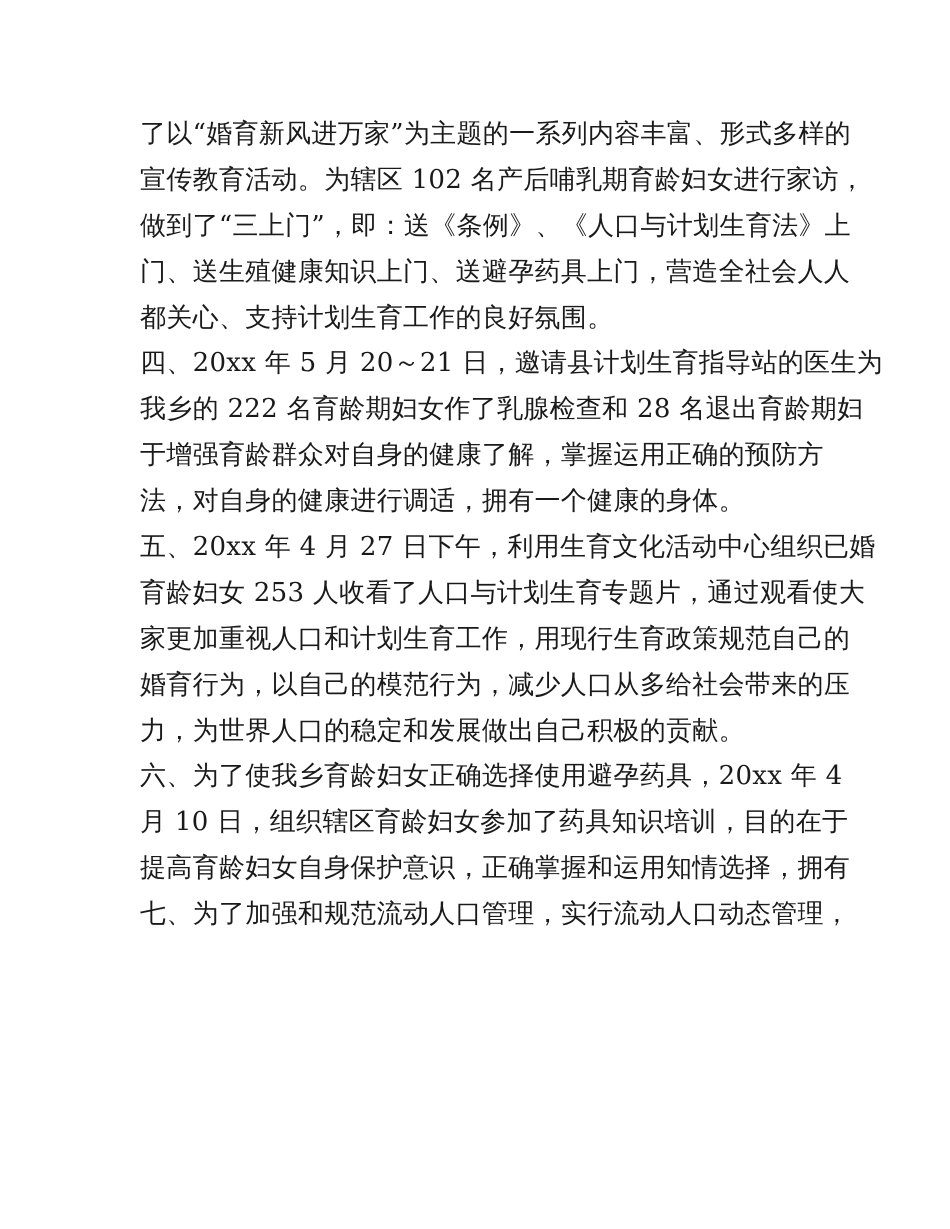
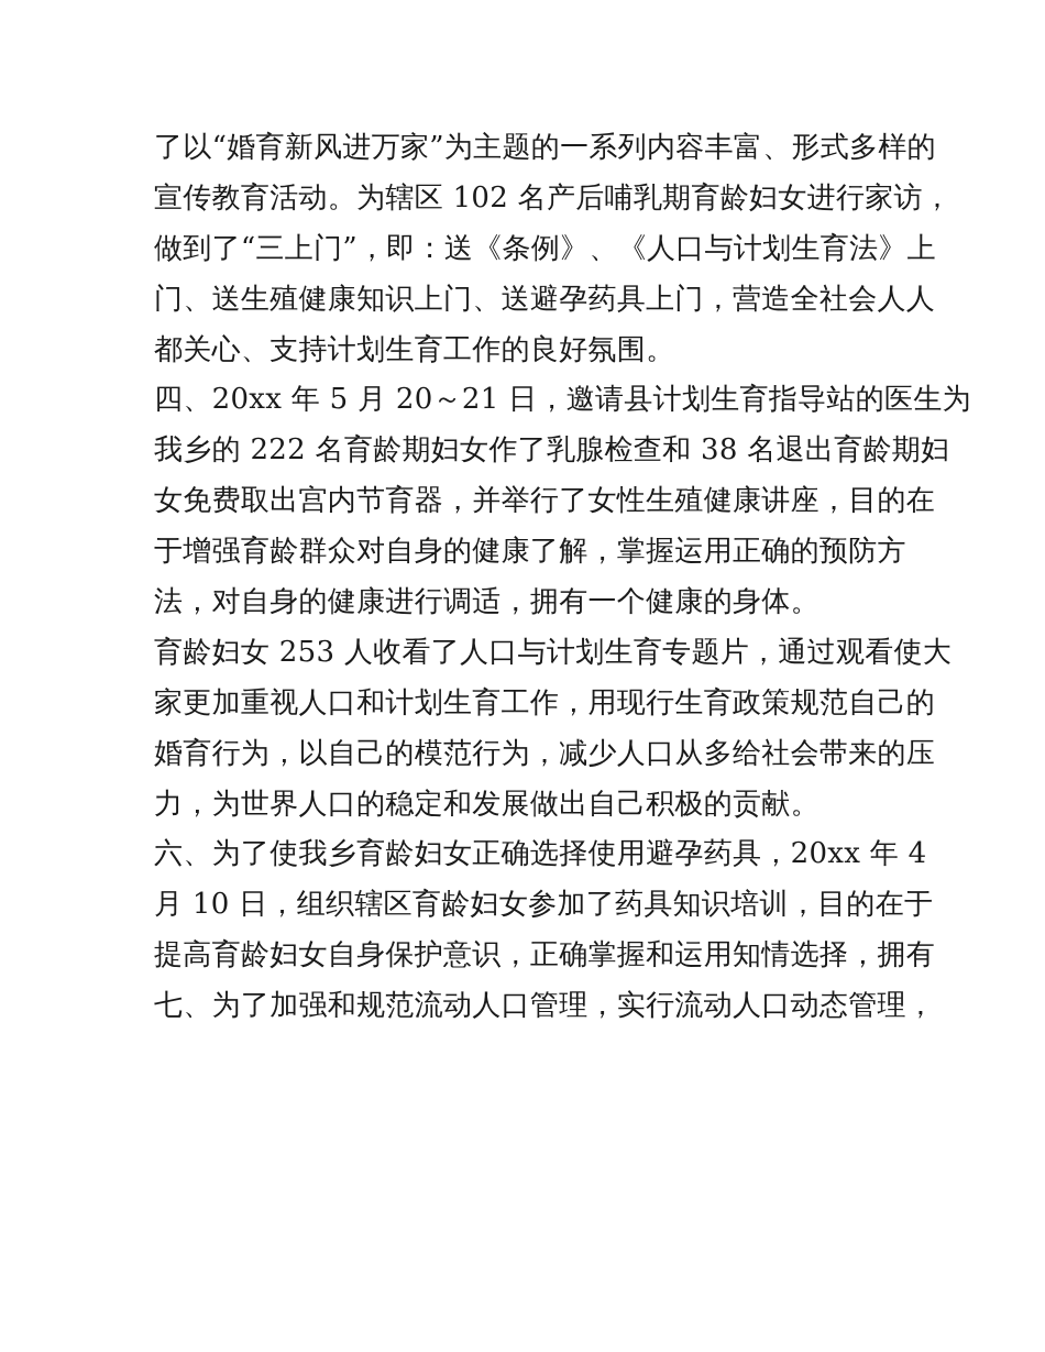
  了以“婚育新风进万家”为主题的一系列内容丰富、形式多样的
  宣传教育活动。为辖区 102 名产后哺乳期育龄妇女进行家访，
  做到了“三上门”，即：送《条例》、《人口与计划生育法》上
  门、送生殖健康知识上门、送避孕药具上门，营造全社会人人
  都关心、支持计划生育工作的良好氛围。
  四、20xx 年 5 月 20～21 日，邀请县计划生育指导站的医生为
- 我乡的 222 名育龄期妇女作了乳腺检查和 28 名退出育龄期妇
+ 我乡的 222 名育龄期妇女作了乳腺检查和 38 名退出育龄期妇
+ 女免费取出宫内节育器，并举行了女性生殖健康讲座，目的在
  于增强育龄群众对自身的健康了解，掌握运用正确的预防方
  法，对自身的健康进行调适，拥有一个健康的身体。
- 五、20xx 年 4 月 27 日下午，利用生育文化活动中心组织已婚
  育龄妇女 253 人收看了人口与计划生育专题片，通过观看使大
  家更加重视人口和计划生育工作，用现行生育政策规范自己的
  婚育行为，以自己的模范行为，减少人口从多给社会带来的压
  力，为世界人口的稳定和发展做出自己积极的贡献。
  六、为了使我乡育龄妇女正确选择使用避孕药具，20xx 年 4
  月 10 日，组织辖区育龄妇女参加了药具知识培训，目的在于
  提高育龄妇女自身保护意识，正确掌握和运用知情选择，拥有
  七、为了加强和规范流动人口管理，实行流动人口动态管理，
